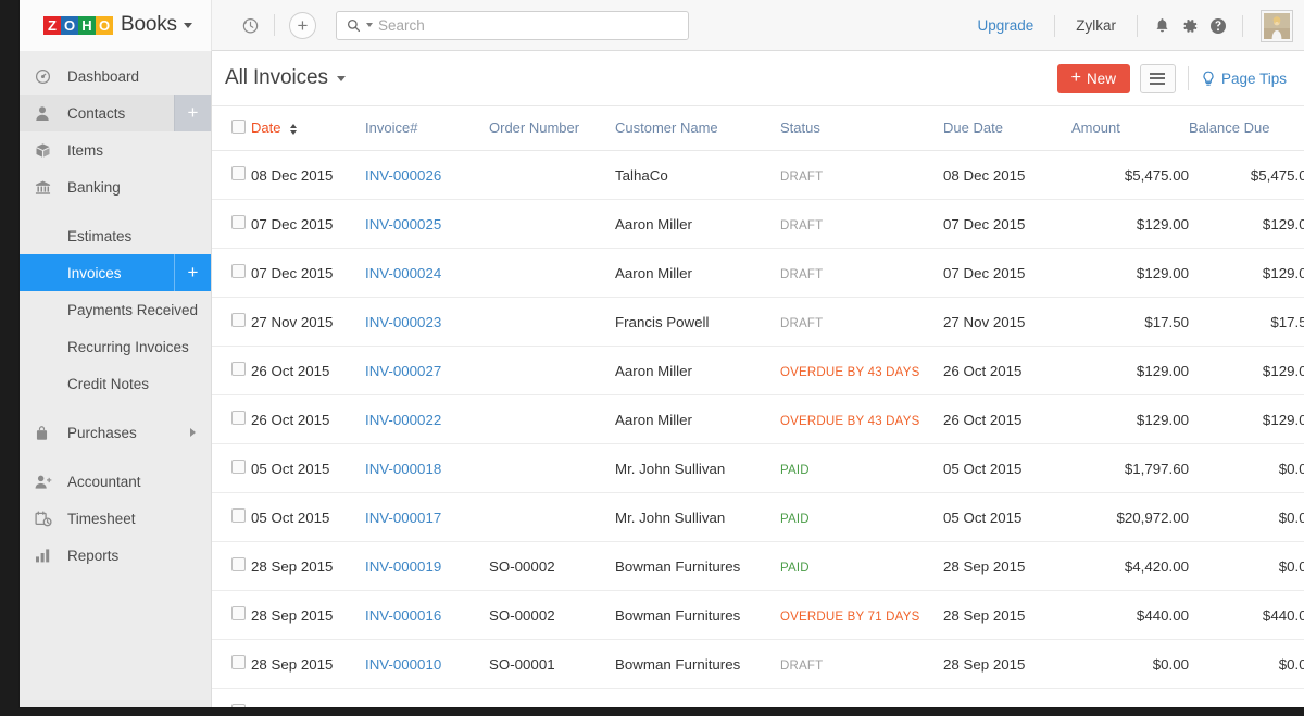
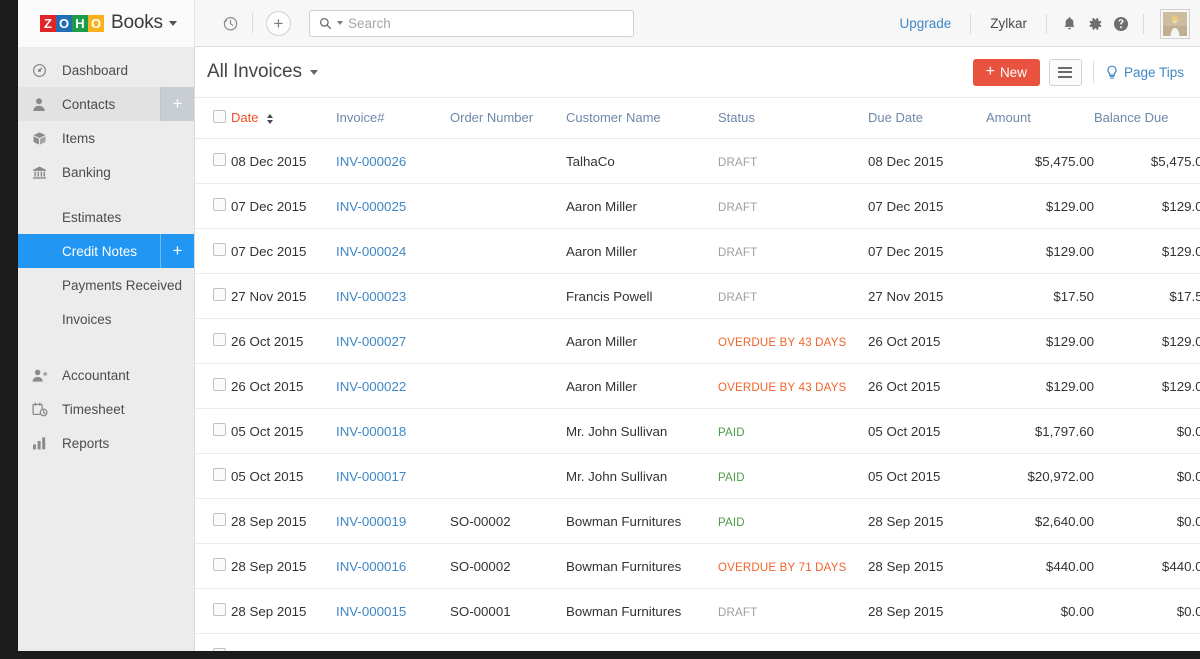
  Z
  O
  H
  O
  Books
  +
  Search
  Upgrade
  Zylkar
  Dashboard
  Contacts
  +
  Items
  Banking
  Estimates
- Invoices
+ Credit Notes
  +
  Payments Received
- Recurring Invoices
- Credit Notes
+ Invoices
- Purchases
  Accountant
  Timesheet
  Reports
  All Invoices
  +
  New
  Page Tips
  	Date	Invoice#	Order Number	Customer Name	Status	Due Date	Amount	Balance Due
  	08 Dec 2015	INV-000026		TalhaCo	DRAFT	08 Dec 2015	$5,475.00	$5,475.0
  	07 Dec 2015	INV-000025		Aaron Miller	DRAFT	07 Dec 2015	$129.00	$129.0
  	07 Dec 2015	INV-000024		Aaron Miller	DRAFT	07 Dec 2015	$129.00	$129.0
  	27 Nov 2015	INV-000023		Francis Powell	DRAFT	27 Nov 2015	$17.50	$17.5
  	26 Oct 2015	INV-000027		Aaron Miller	OVERDUE BY 43 DAYS	26 Oct 2015	$129.00	$129.0
  	26 Oct 2015	INV-000022		Aaron Miller	OVERDUE BY 43 DAYS	26 Oct 2015	$129.00	$129.0
  	05 Oct 2015	INV-000018		Mr. John Sullivan	PAID	05 Oct 2015	$1,797.60	$0.0
  	05 Oct 2015	INV-000017		Mr. John Sullivan	PAID	05 Oct 2015	$20,972.00	$0.0
- 	28 Sep 2015	INV-000019	SO-00002	Bowman Furnitures	PAID	28 Sep 2015	$4,420.00	$0.0
+ 	28 Sep 2015	INV-000019	SO-00002	Bowman Furnitures	PAID	28 Sep 2015	$2,640.00	$0.0
  	28 Sep 2015	INV-000016	SO-00002	Bowman Furnitures	OVERDUE BY 71 DAYS	28 Sep 2015	$440.00	$440.0
- 	28 Sep 2015	INV-000010	SO-00001	Bowman Furnitures	DRAFT	28 Sep 2015	$0.00	$0.0
+ 	28 Sep 2015	INV-000015	SO-00001	Bowman Furnitures	DRAFT	28 Sep 2015	$0.00	$0.0
